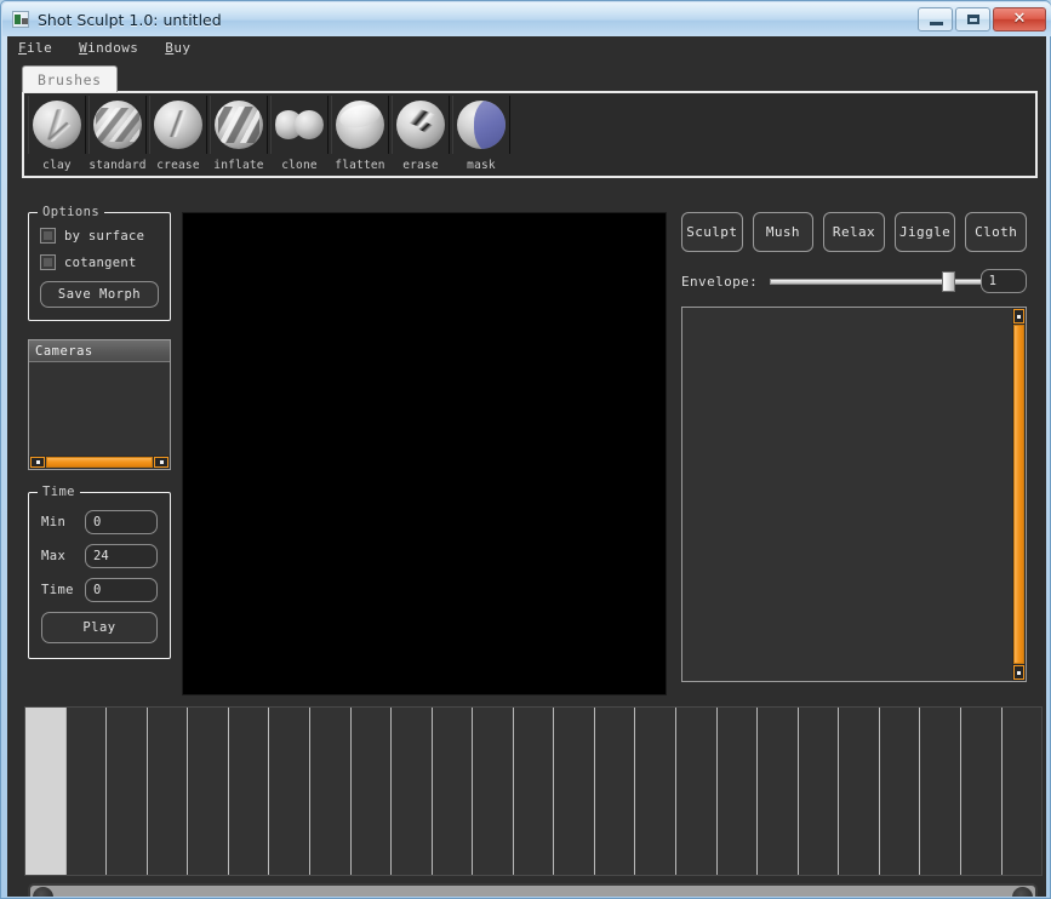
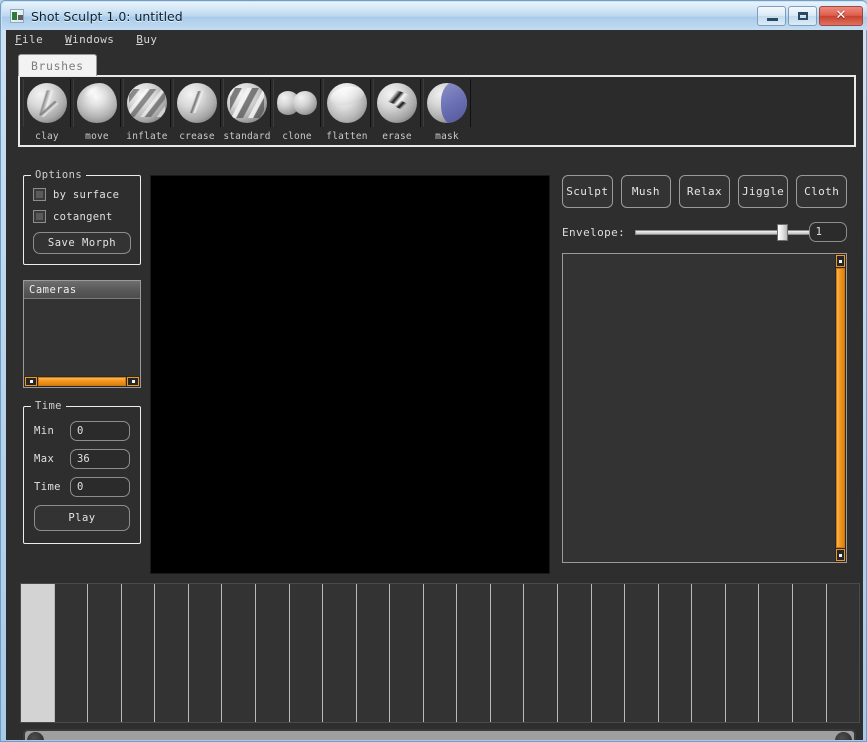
  Shot Sculpt 1.0: untitled
  ✕
  File
  Windows
  Buy
  Brushes
  clay
+ move
- standard
+ inflate
  crease
- inflate
+ standard
  clone
  flatten
  erase
  mask
  Options
  by surface
  cotangent
  Save Morph
  Cameras
  Time
  Min
  0
  Max
- 24
+ 36
  Time
  0
  Play
  Sculpt
  Mush
  Relax
  Jiggle
  Cloth
  Envelope:
  1
